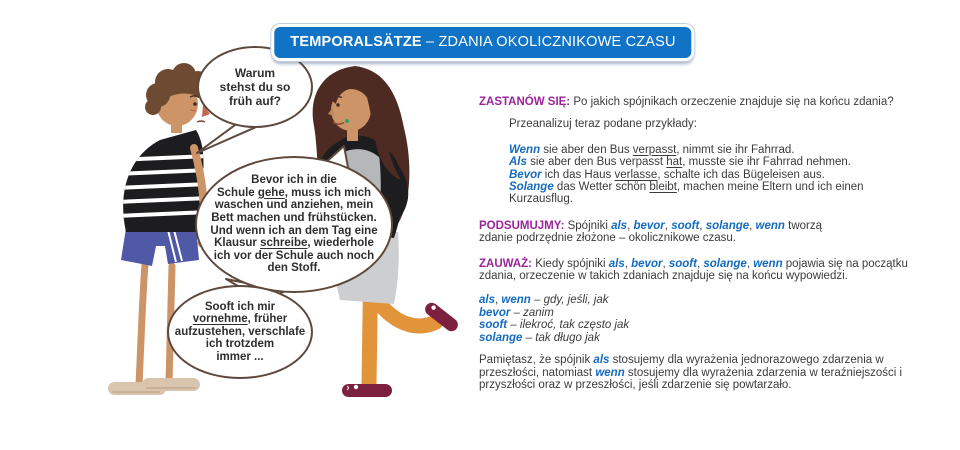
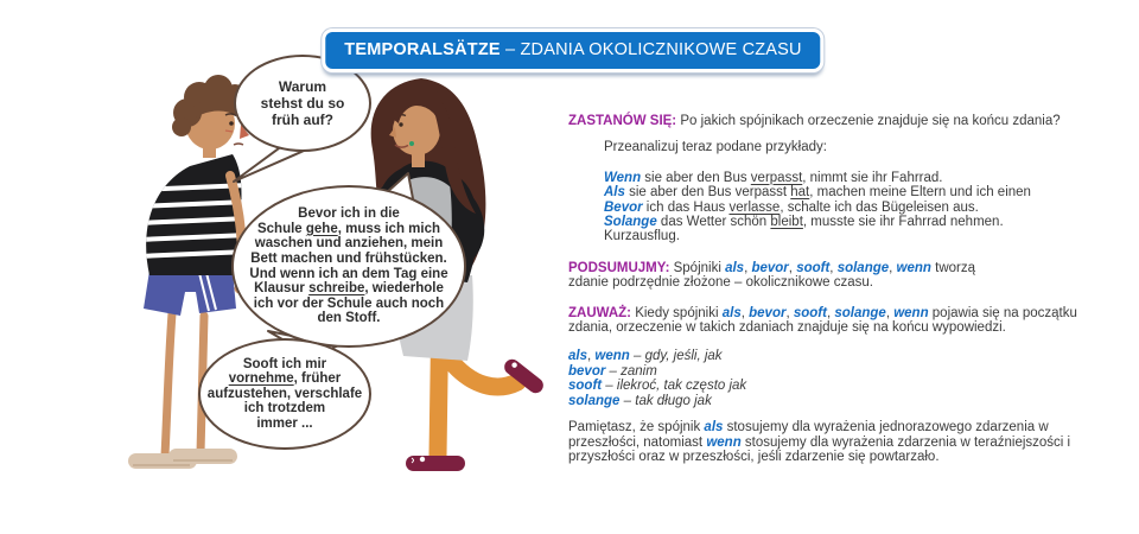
  Warum
  stehst du so
  früh auf?
  Bevor ich in die
  Schule gehe, muss ich mich
  waschen und anziehen, mein
  Bett machen und frühstücken.
  Und wenn ich an dem Tag eine
  Klausur schreibe, wiederhole
  ich vor der Schule auch noch
  den Stoff.
  Sooft ich mir
  vornehme, früher
  aufzustehen, verschlafe
  ich trotzdem
  immer ...
  TEMPORALSÄTZE – ZDANIA OKOLICZNIKOWE CZASU
  ZASTANÓW SIĘ: Po jakich spójnikach orzeczenie znajduje się na końcu zdania?
  Przeanalizuj teraz podane przykłady:
  Wenn sie aber den Bus verpasst, nimmt sie ihr Fahrrad.
- Als sie aber den Bus verpasst hat, musste sie ihr Fahrrad nehmen.
+ Als sie aber den Bus verpasst hat, machen meine Eltern und ich einen
  Bevor ich das Haus verlasse, schalte ich das Bügeleisen aus.
- Solange das Wetter schön bleibt, machen meine Eltern und ich einen
+ Solange das Wetter schön bleibt, musste sie ihr Fahrrad nehmen.
  Kurzausflug.
  PODSUMUJMY: Spójniki als, bevor, sooft, solange, wenn tworzą
  zdanie podrzędnie złożone – okolicznikowe czasu.
  ZAUWAŻ: Kiedy spójniki als, bevor, sooft, solange, wenn pojawia się na początku
  zdania, orzeczenie w takich zdaniach znajduje się na końcu wypowiedzi.
  als, wenn – gdy, jeśli, jak
  bevor – zanim
  sooft – ilekroć, tak często jak
  solange – tak długo jak
  Pamiętasz, że spójnik als stosujemy dla wyrażenia jednorazowego zdarzenia w
  przeszłości, natomiast wenn stosujemy dla wyrażenia zdarzenia w teraźniejszości i
  przyszłości oraz w przeszłości, jeśli zdarzenie się powtarzało.
